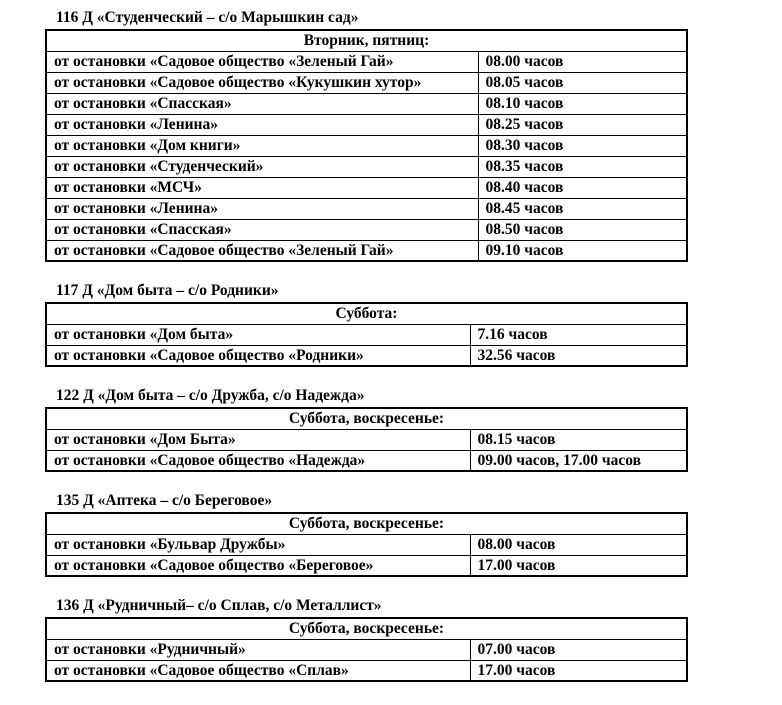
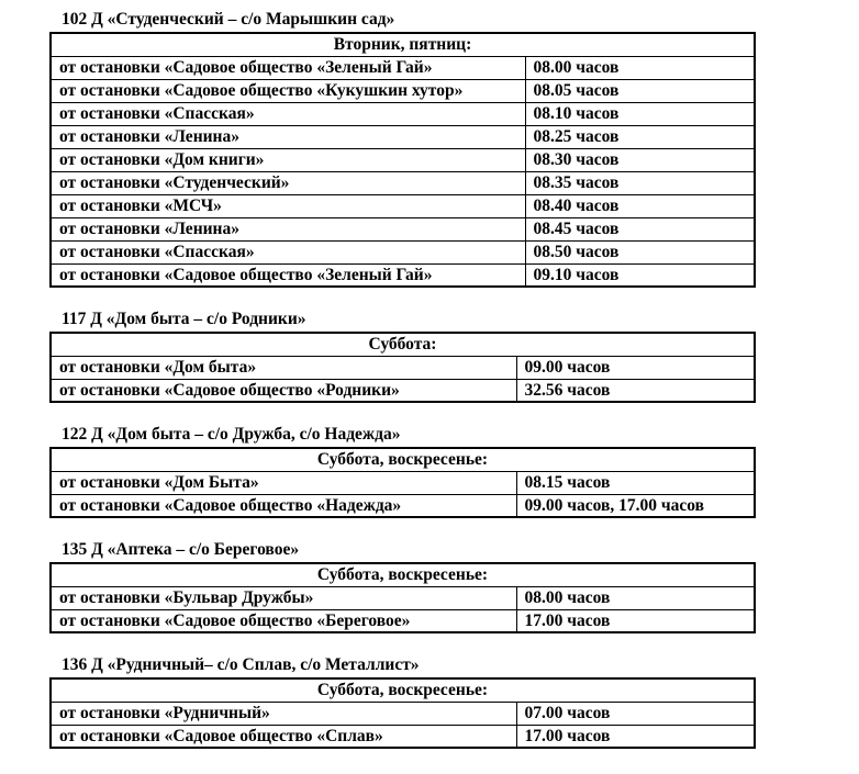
- 116 Д «Студенческий – с/о Марышкин сад»
+ 102 Д «Студенческий – с/о Марышкин сад»
  Вторник, пятниц:
  от остановки «Садовое общество «Зеленый Гай»	08.00 часов
  от остановки «Садовое общество «Кукушкин хутор»	08.05 часов
  от остановки «Спасская»	08.10 часов
  от остановки «Ленина»	08.25 часов
  от остановки «Дом книги»	08.30 часов
  от остановки «Студенческий»	08.35 часов
  от остановки «МСЧ»	08.40 часов
  от остановки «Ленина»	08.45 часов
  от остановки «Спасская»	08.50 часов
  от остановки «Садовое общество «Зеленый Гай»	09.10 часов
  117 Д «Дом быта – с/о Родники»
  Суббота:
- от остановки «Дом быта»	7.16 часов
+ от остановки «Дом быта»	09.00 часов
  от остановки «Садовое общество «Родники»	32.56 часов
  122 Д «Дом быта – с/о Дружба, с/о Надежда»
  Суббота, воскресенье:
  от остановки «Дом Быта»	08.15 часов
  от остановки «Садовое общество «Надежда»	09.00 часов, 17.00 часов
  135 Д «Аптека – с/о Береговое»
  Суббота, воскресенье:
  от остановки «Бульвар Дружбы»	08.00 часов
  от остановки «Садовое общество «Береговое»	17.00 часов
  136 Д «Рудничный– с/о Сплав, с/о Металлист»
  Суббота, воскресенье:
  от остановки «Рудничный»	07.00 часов
  от остановки «Садовое общество «Сплав»	17.00 часов
